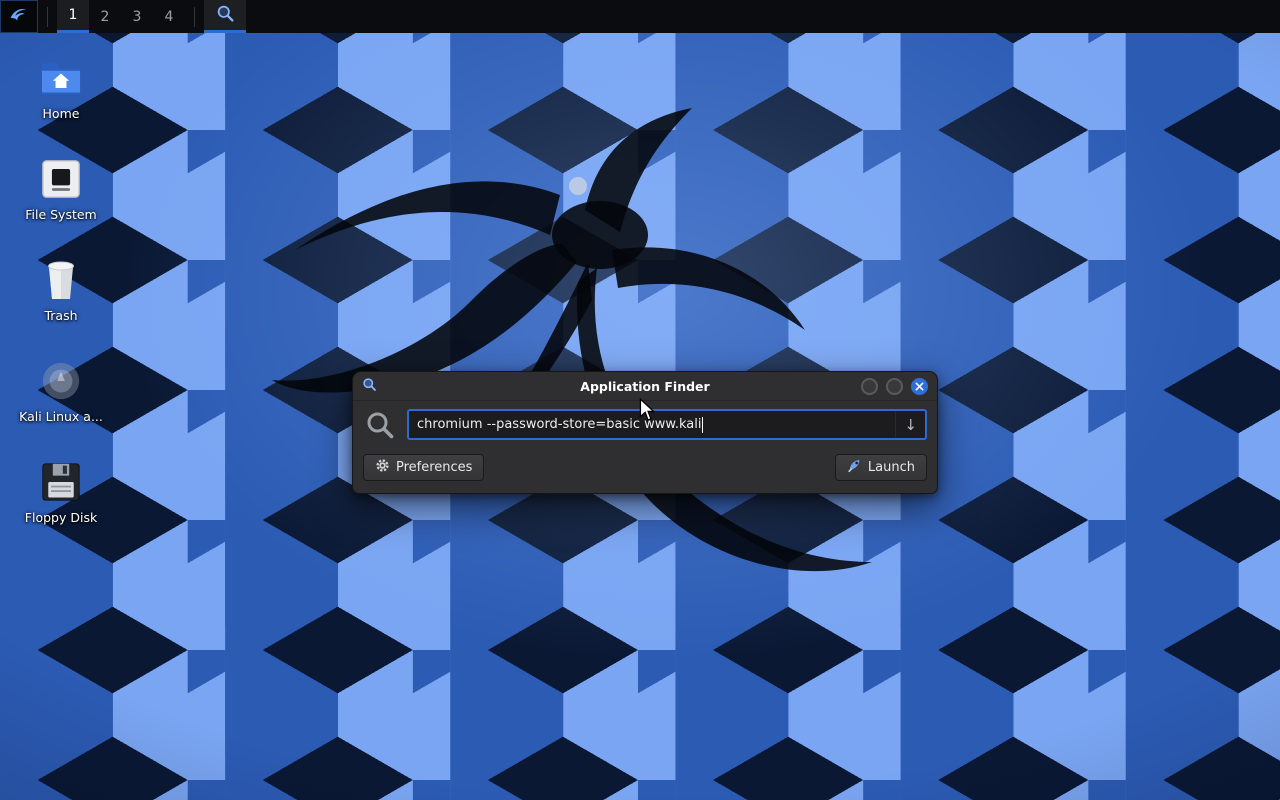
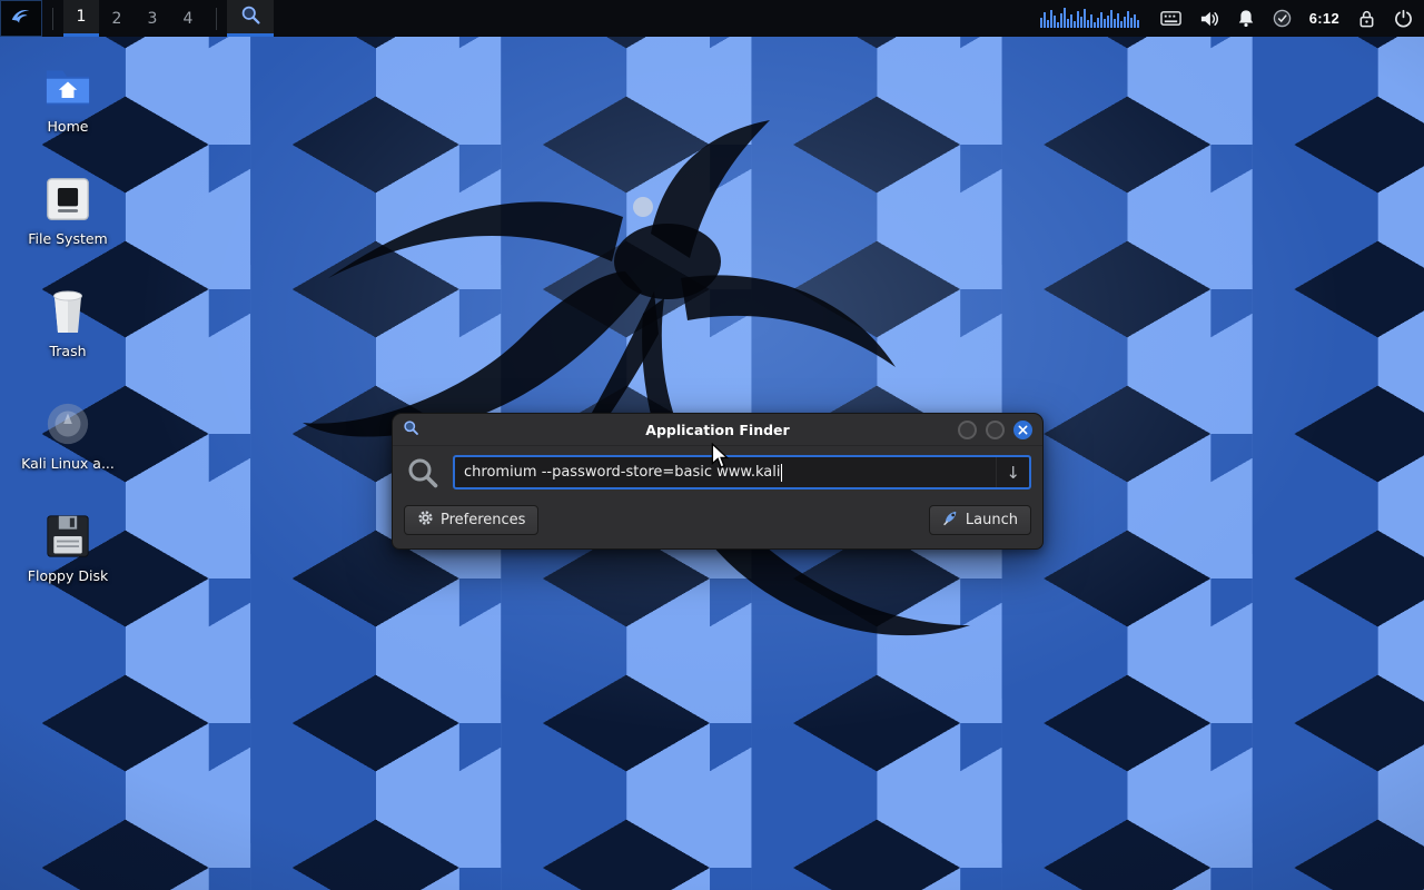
  1
  2
  3
  4
+ 6:12
  Home
  File System
  Trash
  Kali Linux a...
  Floppy Disk
  Application Finder
  chromium --password-store=basic www.kali
  ↓
  Preferences
  Launch
